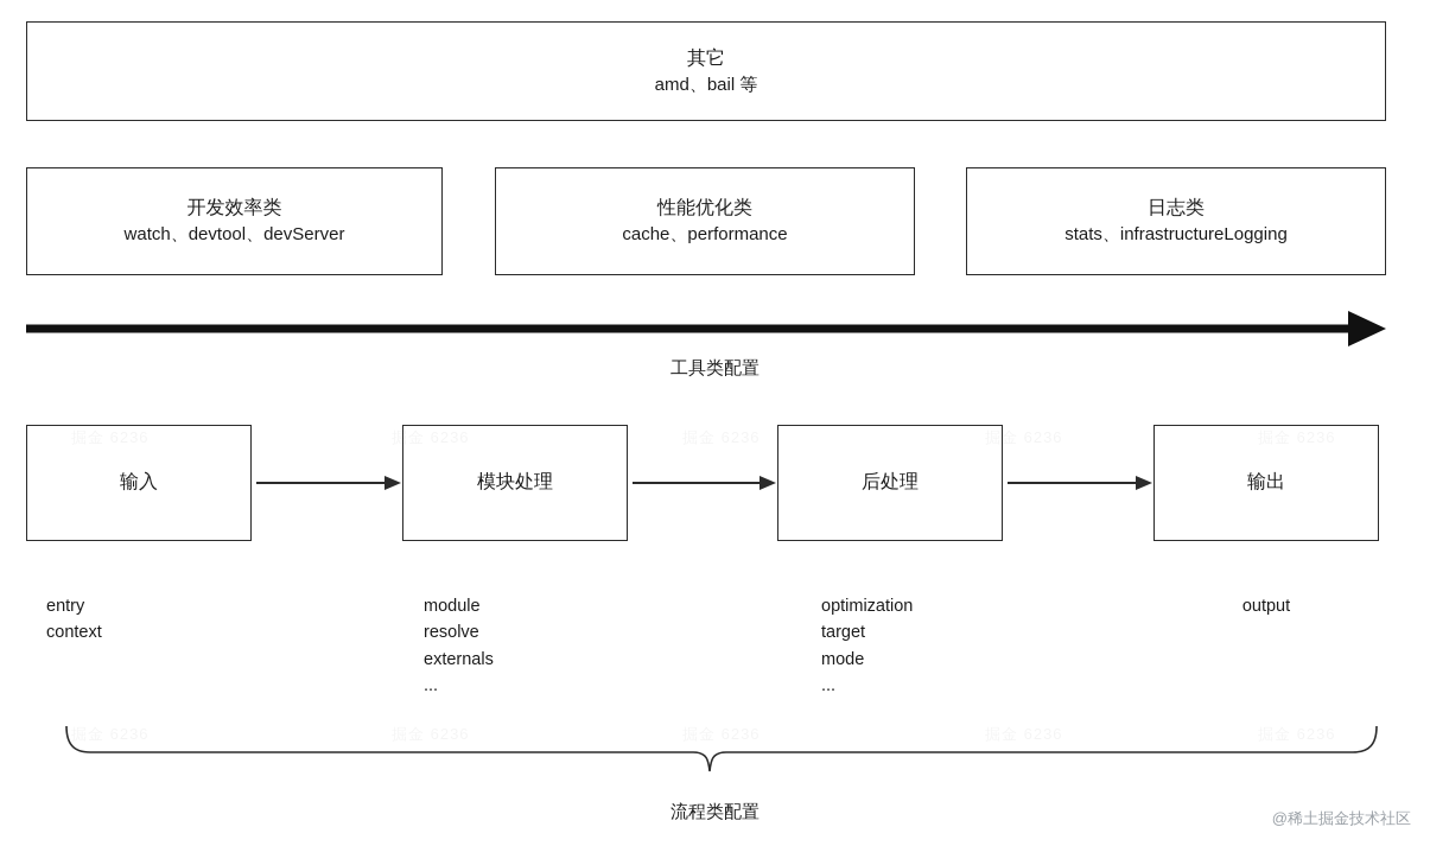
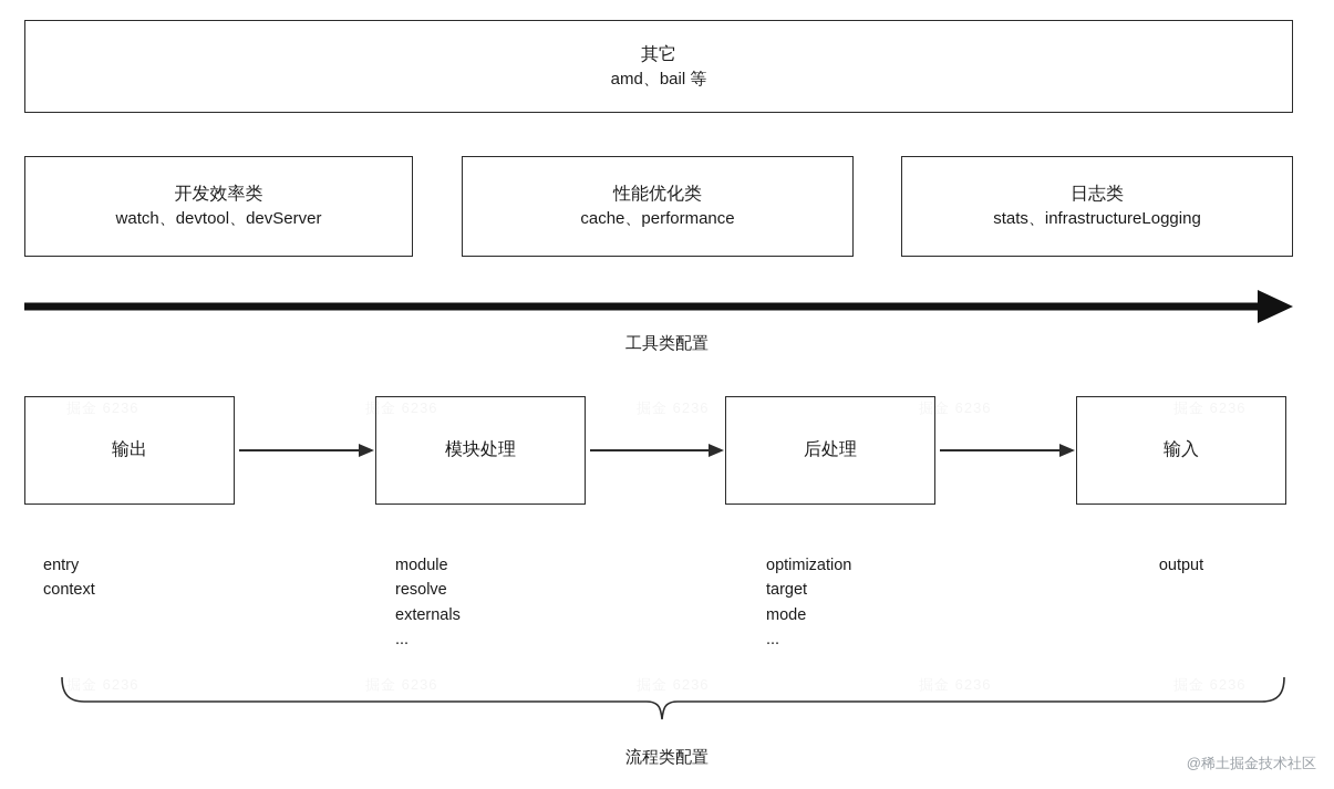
  掘金 6236
  掘金 6236
  掘金 6236
  其它
  amd、bail 等
  开发效率类
  watch、devtool、devServer
  性能优化类
  cache、performance
  日志类
  stats、infrastructureLogging
- 输入
+ 输出
  模块处理
  后处理
- 输出
+ 输入
  工具类配置
  entry
  context
  module
  resolve
  externals
  ...
  optimization
  target
  mode
  ...
  output
  流程类配置
  @稀土掘金技术社区
